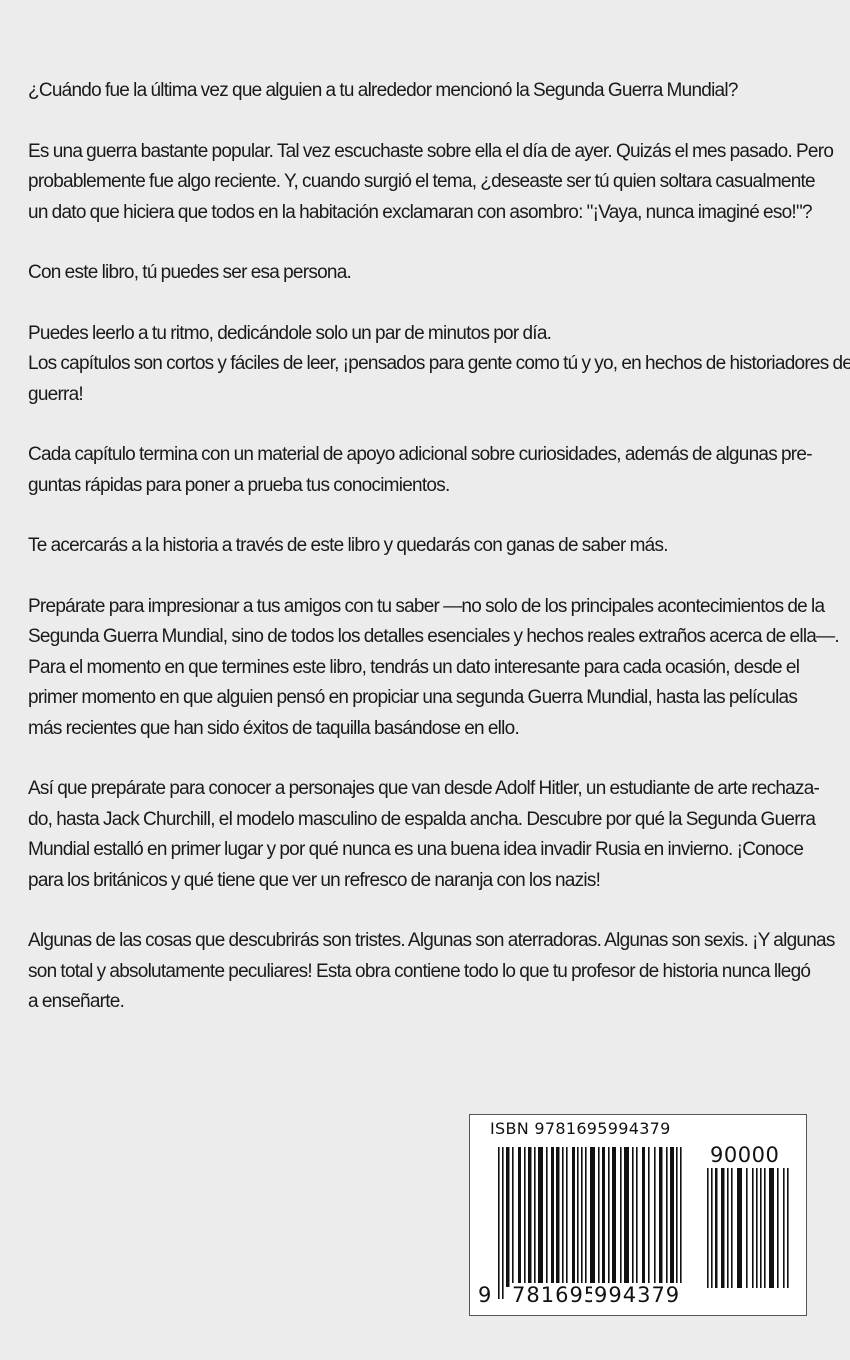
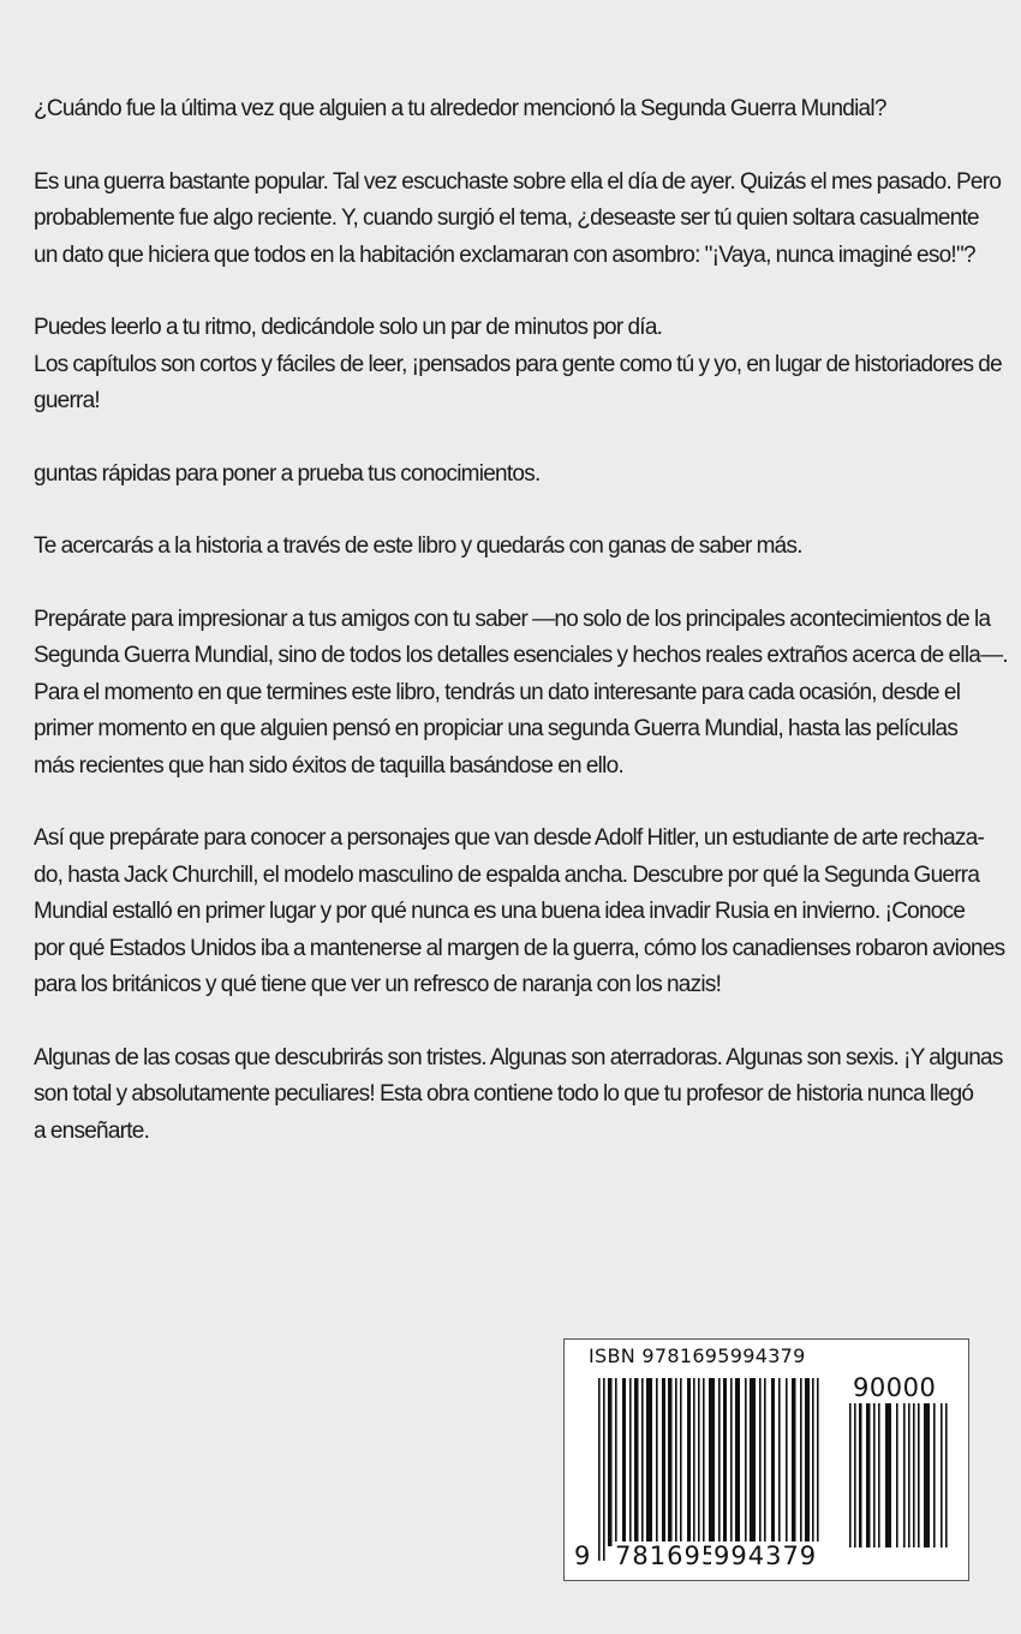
  ¿Cuándo fue la última vez que alguien a tu alrededor mencionó la Segunda Guerra Mundial?
  Es una guerra bastante popular. Tal vez escuchaste sobre ella el día de ayer. Quizás el mes pasado. Pero
  probablemente fue algo reciente. Y, cuando surgió el tema, ¿deseaste ser tú quien soltara casualmente
  un dato que hiciera que todos en la habitación exclamaran con asombro: "¡Vaya, nunca imaginé eso!"?
- Con este libro, tú puedes ser esa persona.
  Puedes leerlo a tu ritmo, dedicándole solo un par de minutos por día.
- Los capítulos son cortos y fáciles de leer, ¡pensados para gente como tú y yo, en hechos de historiadores de
+ Los capítulos son cortos y fáciles de leer, ¡pensados para gente como tú y yo, en lugar de historiadores de
  guerra!
- Cada capítulo termina con un material de apoyo adicional sobre curiosidades, además de algunas pre-
  guntas rápidas para poner a prueba tus conocimientos.
  Te acercarás a la historia a través de este libro y quedarás con ganas de saber más.
  Prepárate para impresionar a tus amigos con tu saber —no solo de los principales acontecimientos de la
  Segunda Guerra Mundial, sino de todos los detalles esenciales y hechos reales extraños acerca de ella—.
  Para el momento en que termines este libro, tendrás un dato interesante para cada ocasión, desde el
  primer momento en que alguien pensó en propiciar una segunda Guerra Mundial, hasta las películas
  más recientes que han sido éxitos de taquilla basándose en ello.
  Así que prepárate para conocer a personajes que van desde Adolf Hitler, un estudiante de arte rechaza-
  do, hasta Jack Churchill, el modelo masculino de espalda ancha. Descubre por qué la Segunda Guerra
  Mundial estalló en primer lugar y por qué nunca es una buena idea invadir Rusia en invierno. ¡Conoce
+ por qué Estados Unidos iba a mantenerse al margen de la guerra, cómo los canadienses robaron aviones
  para los británicos y qué tiene que ver un refresco de naranja con los nazis!
  Algunas de las cosas que descubrirás son tristes. Algunas son aterradoras. Algunas son sexis. ¡Y algunas
  son total y absolutamente peculiares! Esta obra contiene todo lo que tu profesor de historia nunca llegó
  a enseñarte.
  ISBN 9781695994379
  90000
  9
  781695
  994379
